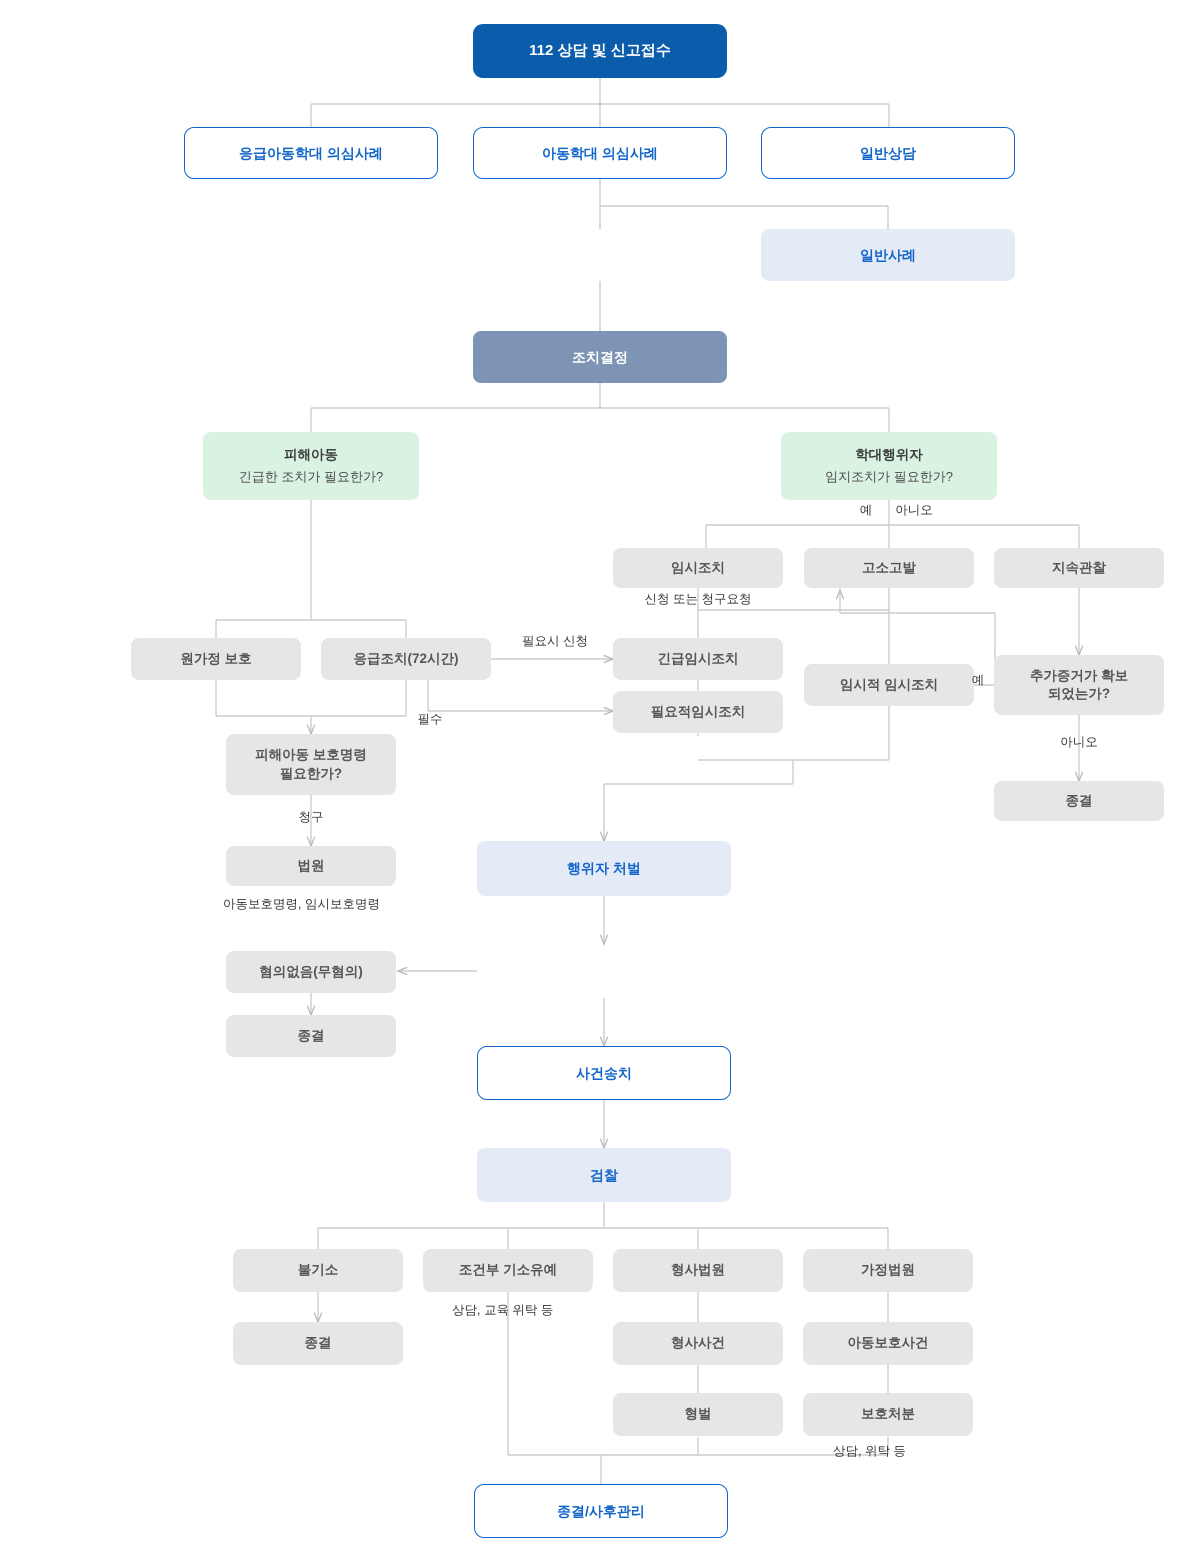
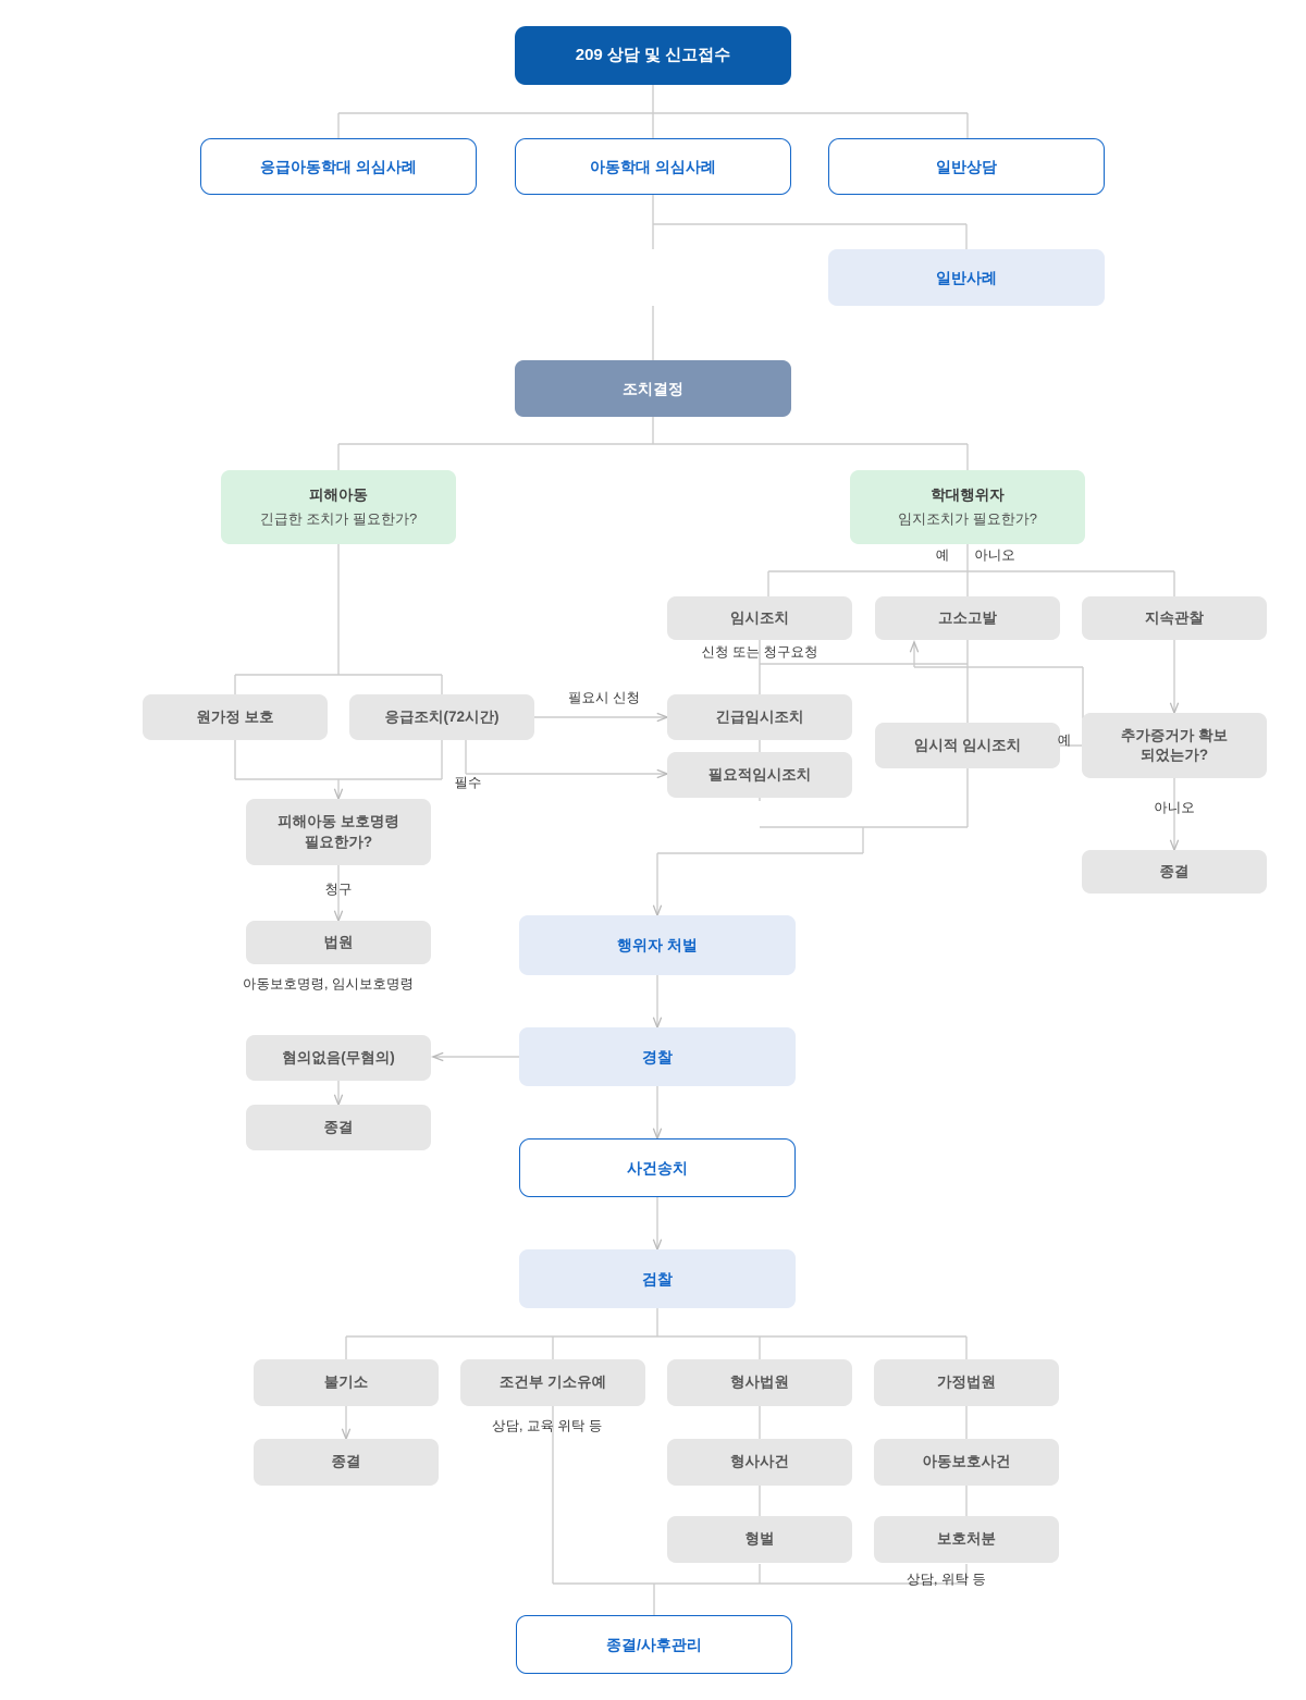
- 112 상담 및 신고접수
+ 209 상담 및 신고접수
  응급아동학대 의심사례
  아동학대 의심사례
  일반상담
  일반사례
  조치결정
  피해아동
  긴급한 조치가 필요한가?
  학대행위자
  임지조치가 필요한가?
  예
  아니오
  임시조치
  고소고발
  지속관찰
  신청 또는 청구요청
  원가정 보호
  응급조치(72시간)
  필요시 신청
  필수
  긴급임시조치
  필요적임시조치
  임시적 임시조치
  추가증거가 확보
  되었는가?
  예
  아니오
  종결
  피해아동 보호명령
  필요한가?
  청구
  법원
  아동보호명령, 임시보호명령
  행위자 처벌
+ 경찰
  혐의없음(무혐의)
  종결
  사건송치
  검찰
  불기소
  조건부 기소유예
  형사법원
  가정법원
  상담, 교육 위탁 등
  종결
  형사사건
  아동보호사건
  형벌
  보호처분
  상담, 위탁 등
  종결/사후관리
